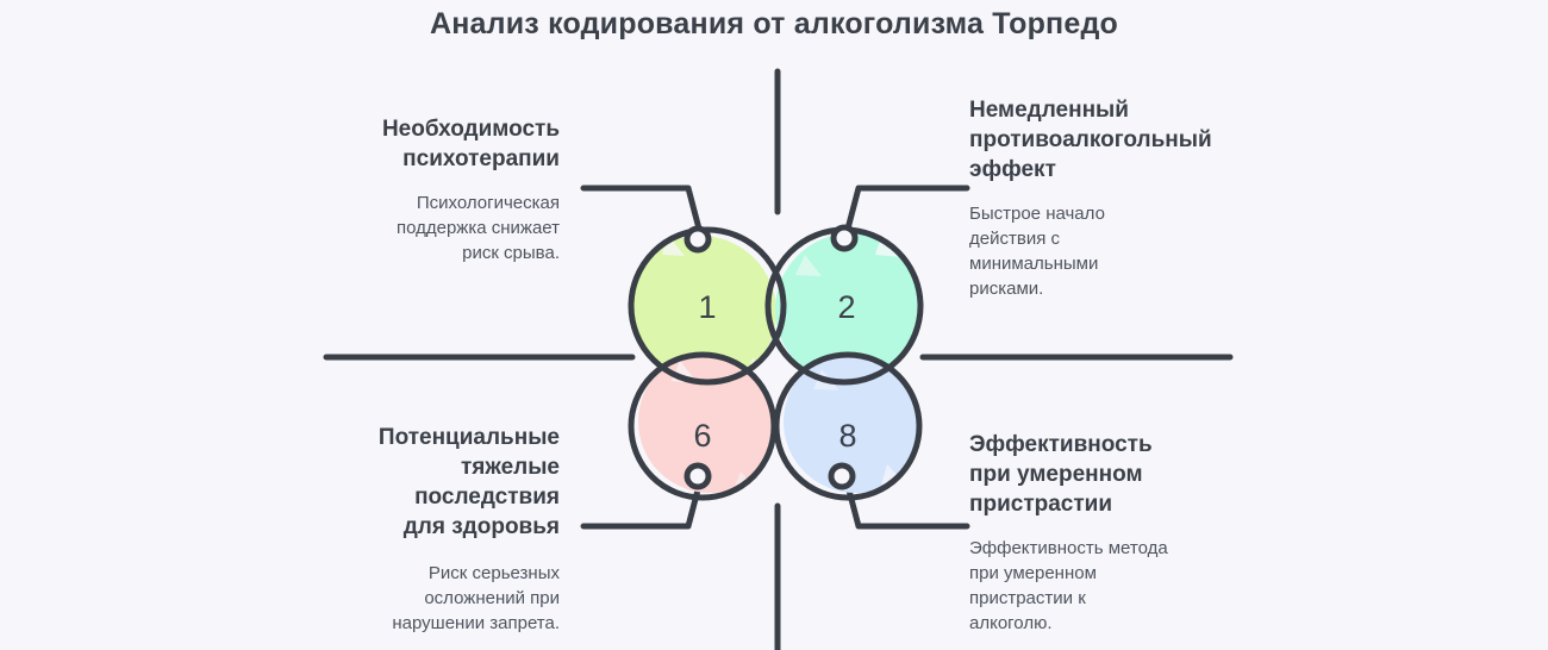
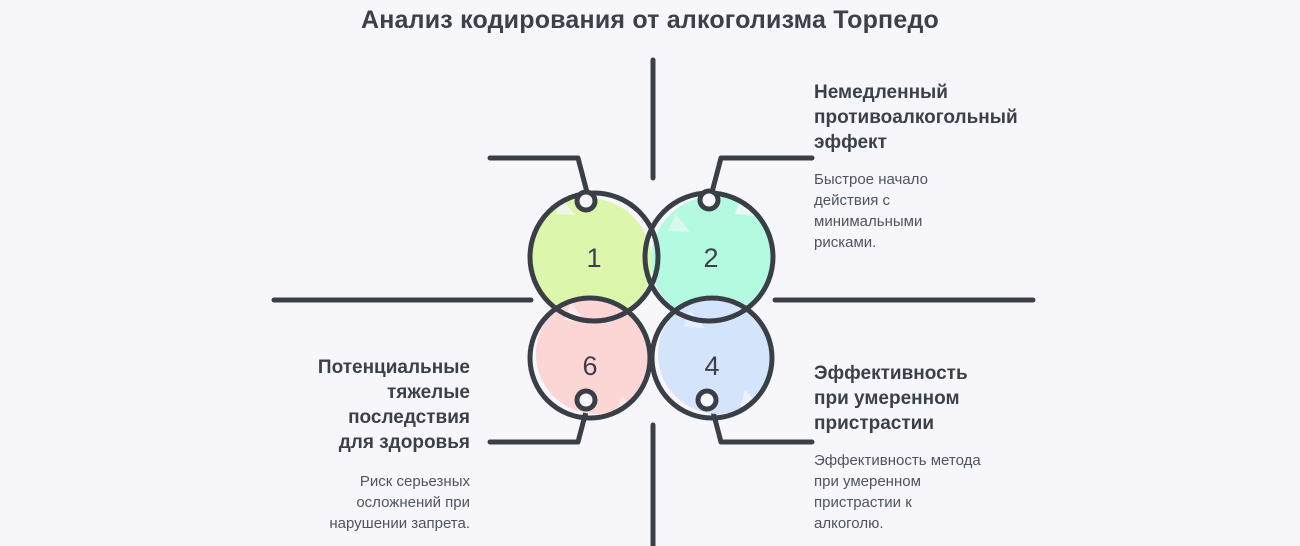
  Анализ кодирования от алкоголизма Торпедо
  1
  2
  6
- 8
+ 4
- Необходимость
- психотерапии
- Психологическая
- поддержка снижает
- риск срыва.
  Немедленный
  противоалкогольный
  эффект
  Быстрое начало
  действия с
  минимальными
  рисками.
  Потенциальные
  тяжелые
  последствия
  для здоровья
  Риск серьезных
  осложнений при
  нарушении запрета.
  Эффективность
  при умеренном
  пристрастии
  Эффективность метода
  при умеренном
  пристрастии к
  алкоголю.
